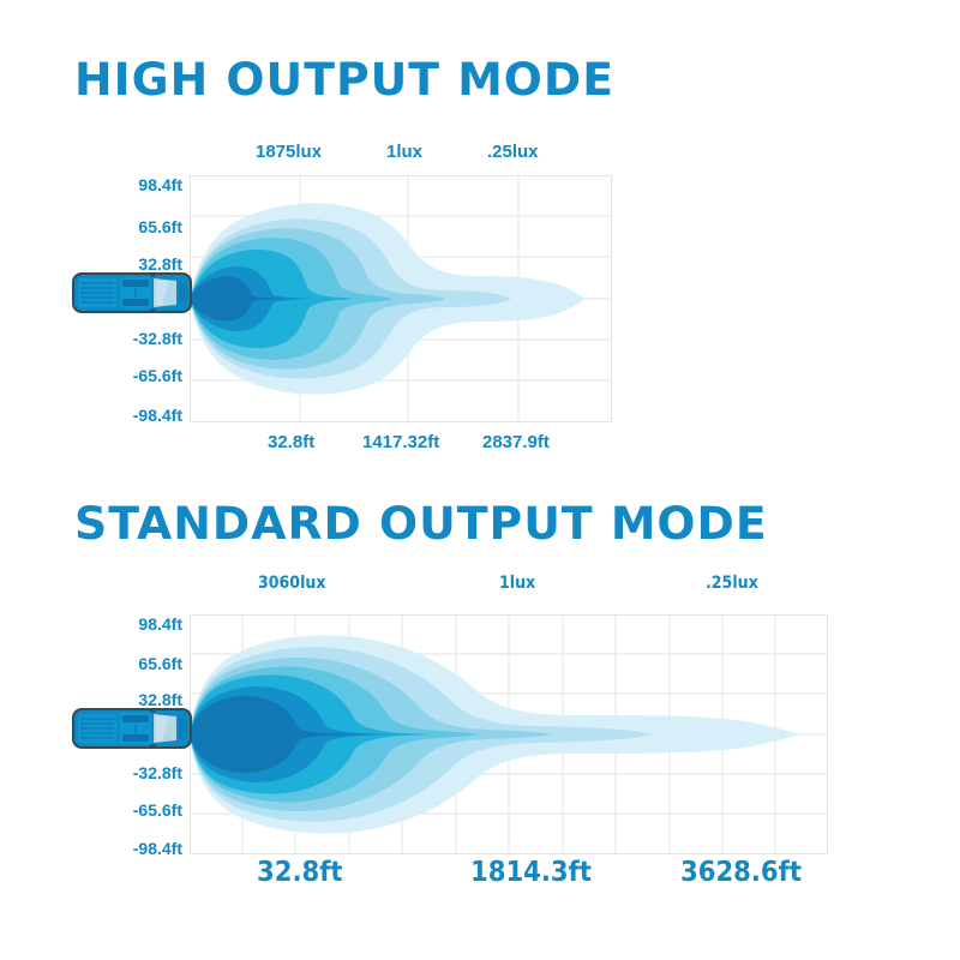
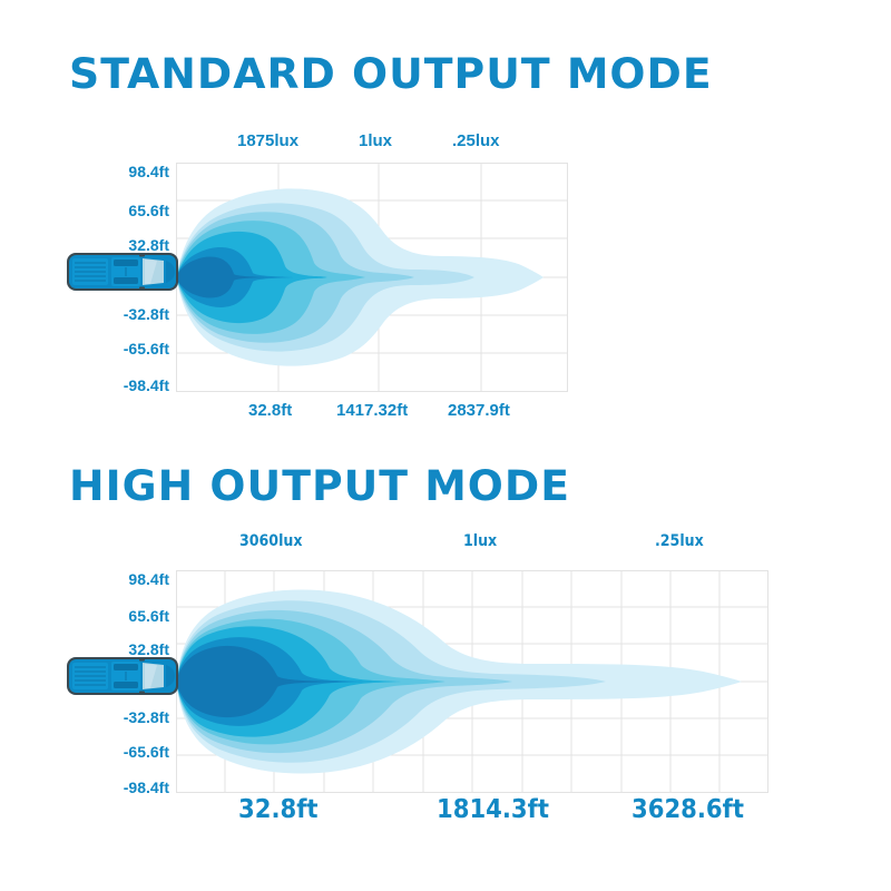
- HIGH OUTPUT MODE
+ STANDARD OUTPUT MODE
  1875lux
  1lux
  .25lux
  98.4ft
  65.6ft
  32.8ft
  -32.8ft
  -65.6ft
  -98.4ft
  32.8ft
  1417.32ft
  2837.9ft
- STANDARD OUTPUT MODE
+ HIGH OUTPUT MODE
  3060lux
  1lux
  .25lux
  98.4ft
  65.6ft
  32.8ft
  -32.8ft
  -65.6ft
  -98.4ft
  32.8ft
  1814.3ft
  3628.6ft
